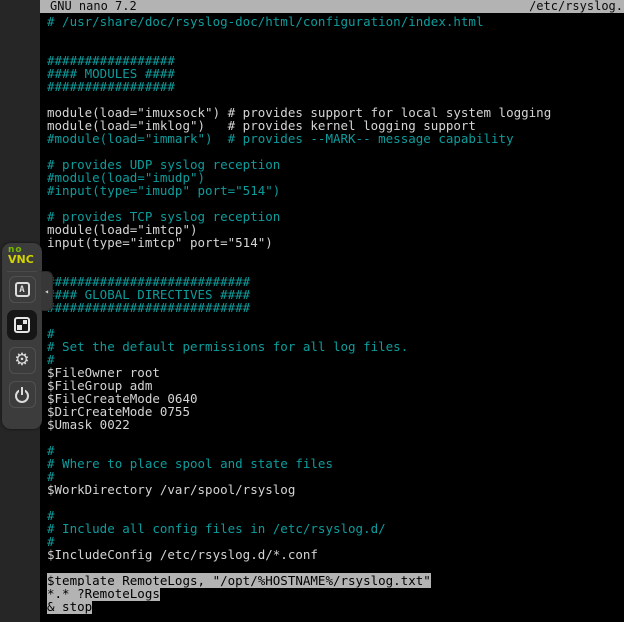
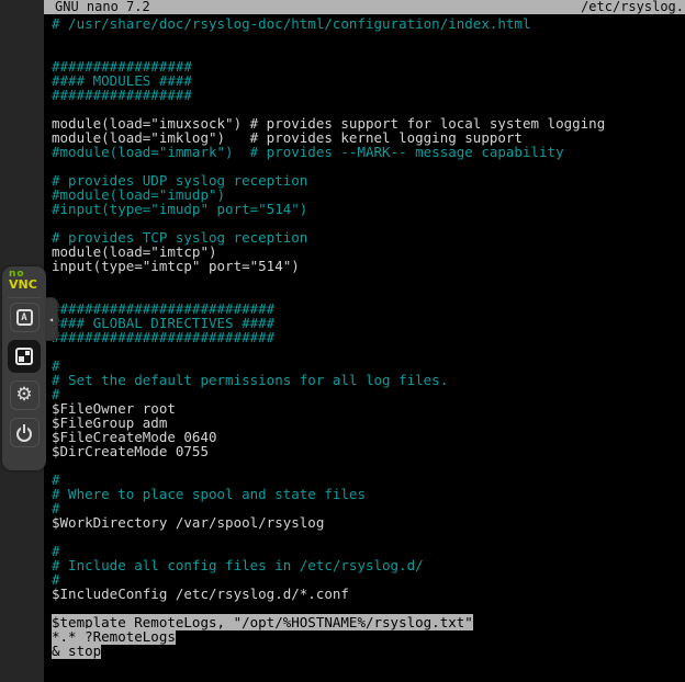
  GNU nano 7.2
  /etc/rsyslog.
  # /usr/share/doc/rsyslog-doc/html/configuration/index.html
  #################
  #### MODULES ####
  #################
  module(load="imuxsock") # provides support for local system logging
  module(load="imklog") # provides kernel logging support
  #module(load="immark") # provides --MARK-- message capability
  # provides UDP syslog reception
  #module(load="imudp")
  #input(type="imudp" port="514")
  # provides TCP syslog reception
  module(load="imtcp")
  input(type="imtcp" port="514")
  ##########################
  ### GLOBAL DIRECTIVES ####
  ##########################
  #
  # Set the default permissions for all log files.
  #
  $FileOwner root
  $FileGroup adm
  $FileCreateMode 0640
  $DirCreateMode 0755
- $Umask 0022
  #
  # Where to place spool and state files
  #
  $WorkDirectory /var/spool/rsyslog
  #
  # Include all config files in /etc/rsyslog.d/
  #
  $IncludeConfig /etc/rsyslog.d/*.conf
  $template RemoteLogs, "/opt/%HOSTNAME%/rsyslog.txt"
  *.* ?RemoteLogs
  & stop
  no
  VNC
  A
  ⚙
  ◂
